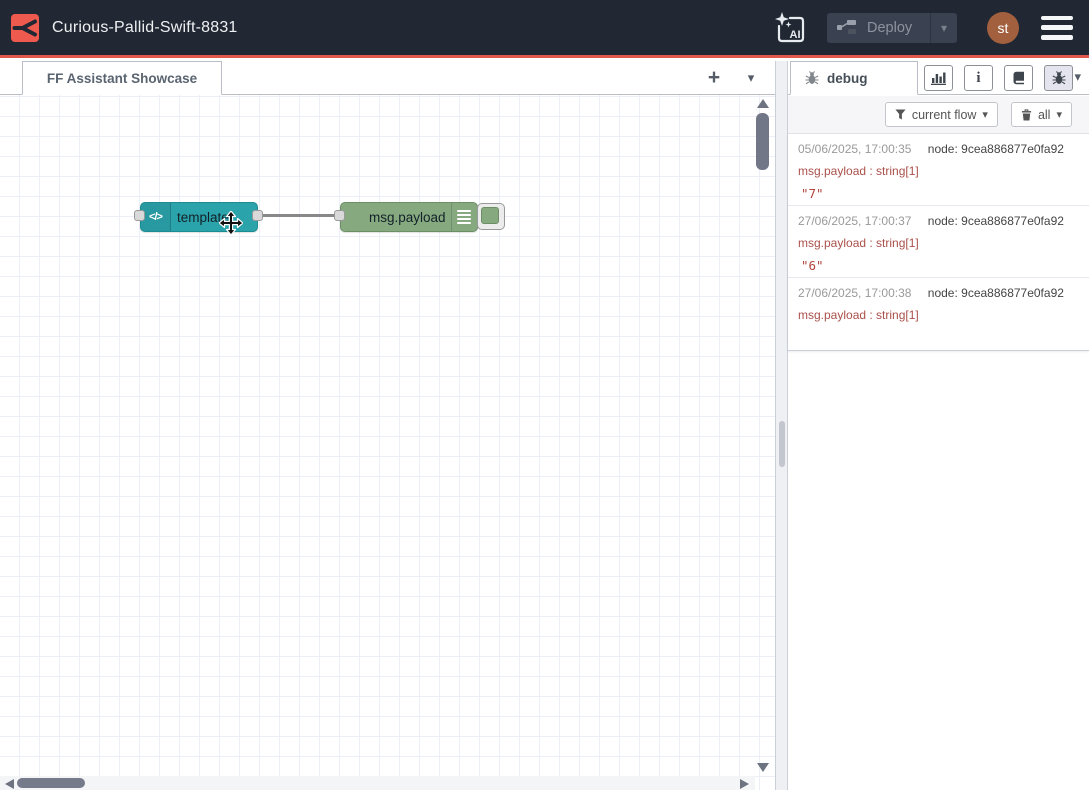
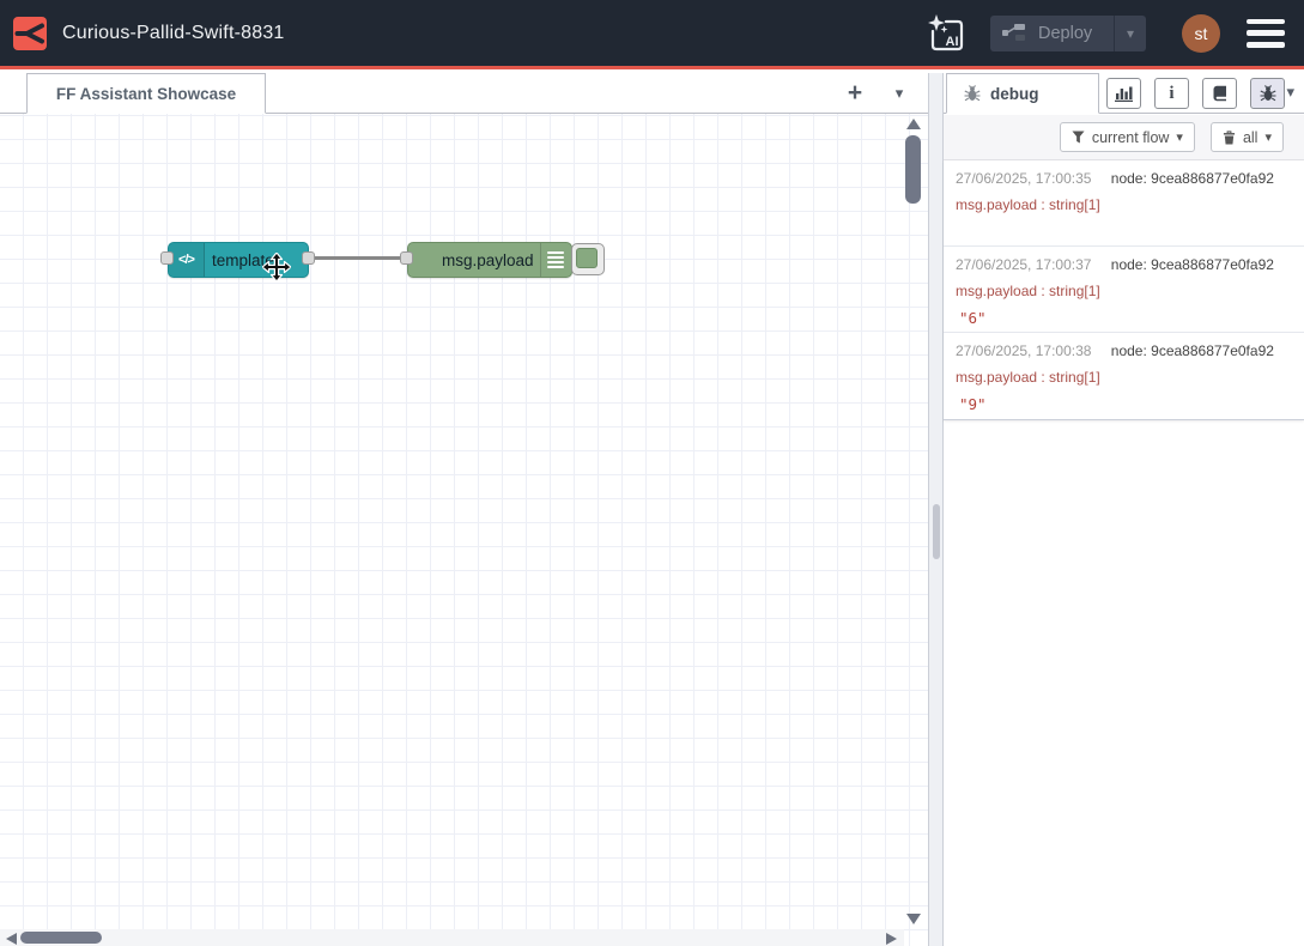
  Curious-Pallid-Swift-8831
  AI
  Deploy
  ▾
  st
  FF Assistant Showcase
  +
  ▾
  </>
  template
  msg.payload
  debug
  i
  ▾
  current flow
  ▾
  all
  ▾
- 05/06/2025, 17:00:35 node: 9cea886877e0fa92
+ 27/06/2025, 17:00:35 node: 9cea886877e0fa92
  msg.payload : string[1]
- "7"
  27/06/2025, 17:00:37 node: 9cea886877e0fa92
  msg.payload : string[1]
  "6"
  27/06/2025, 17:00:38 node: 9cea886877e0fa92
  msg.payload : string[1]
+ "9"
